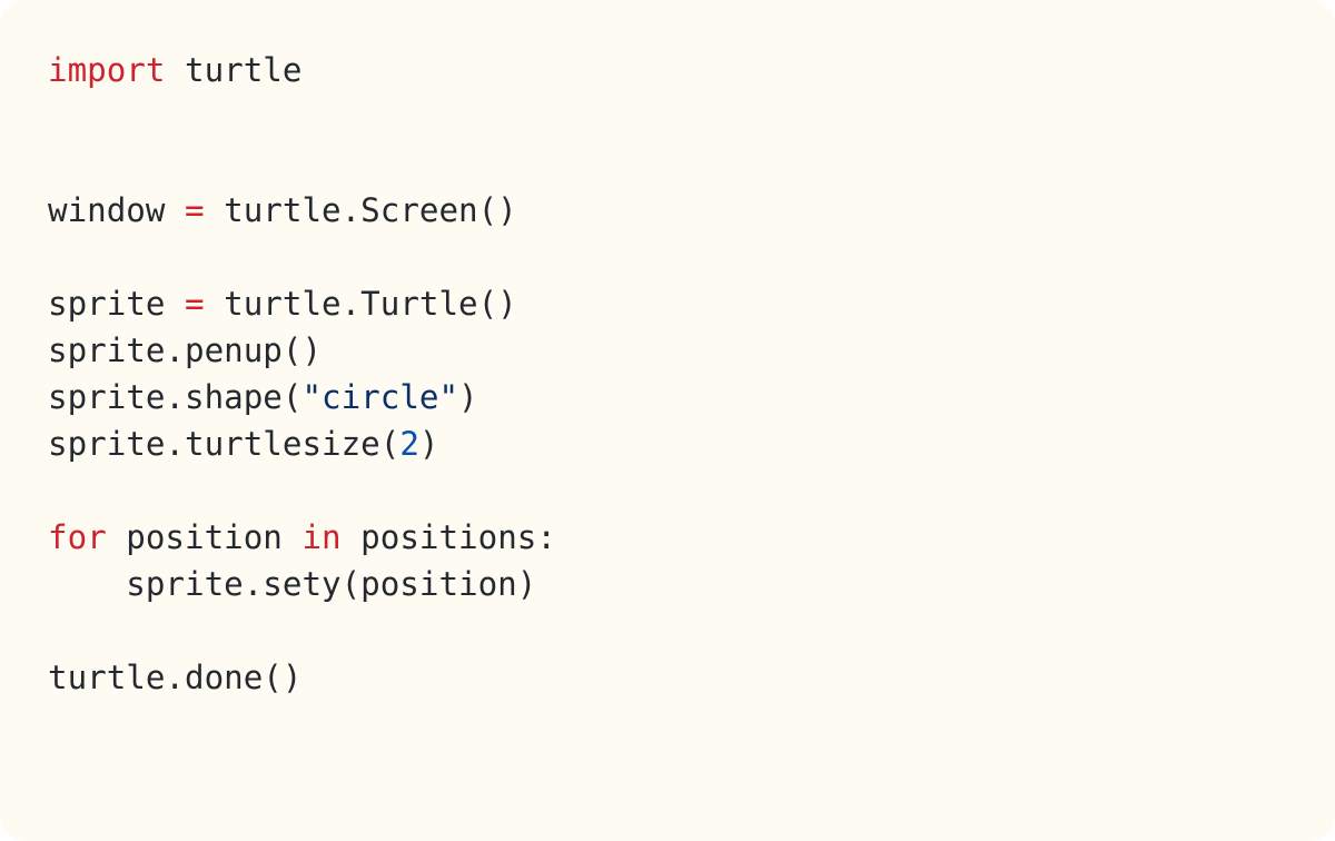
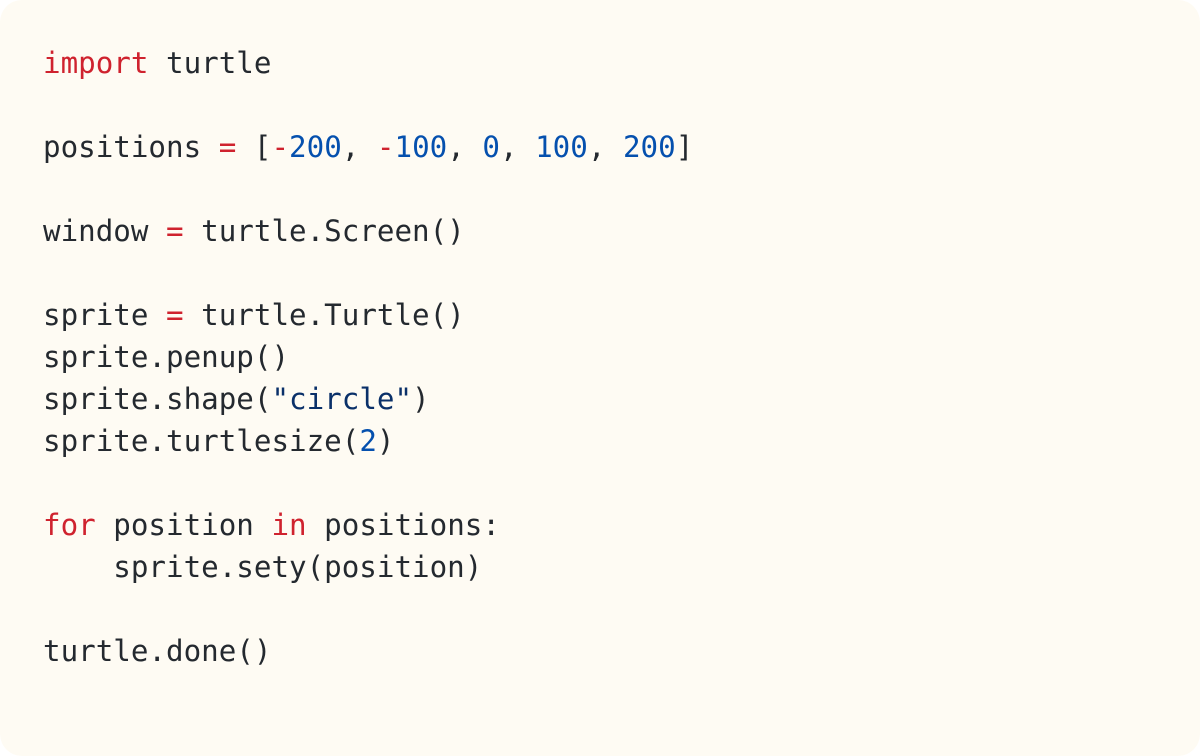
  import turtle
+ positions = [-200, -100, 0, 100, 200]
  window = turtle.Screen()
  sprite = turtle.Turtle()
  sprite.penup()
  sprite.shape("circle")
  sprite.turtlesize(2)
  for position in positions:
  sprite.sety(position)
  turtle.done()
